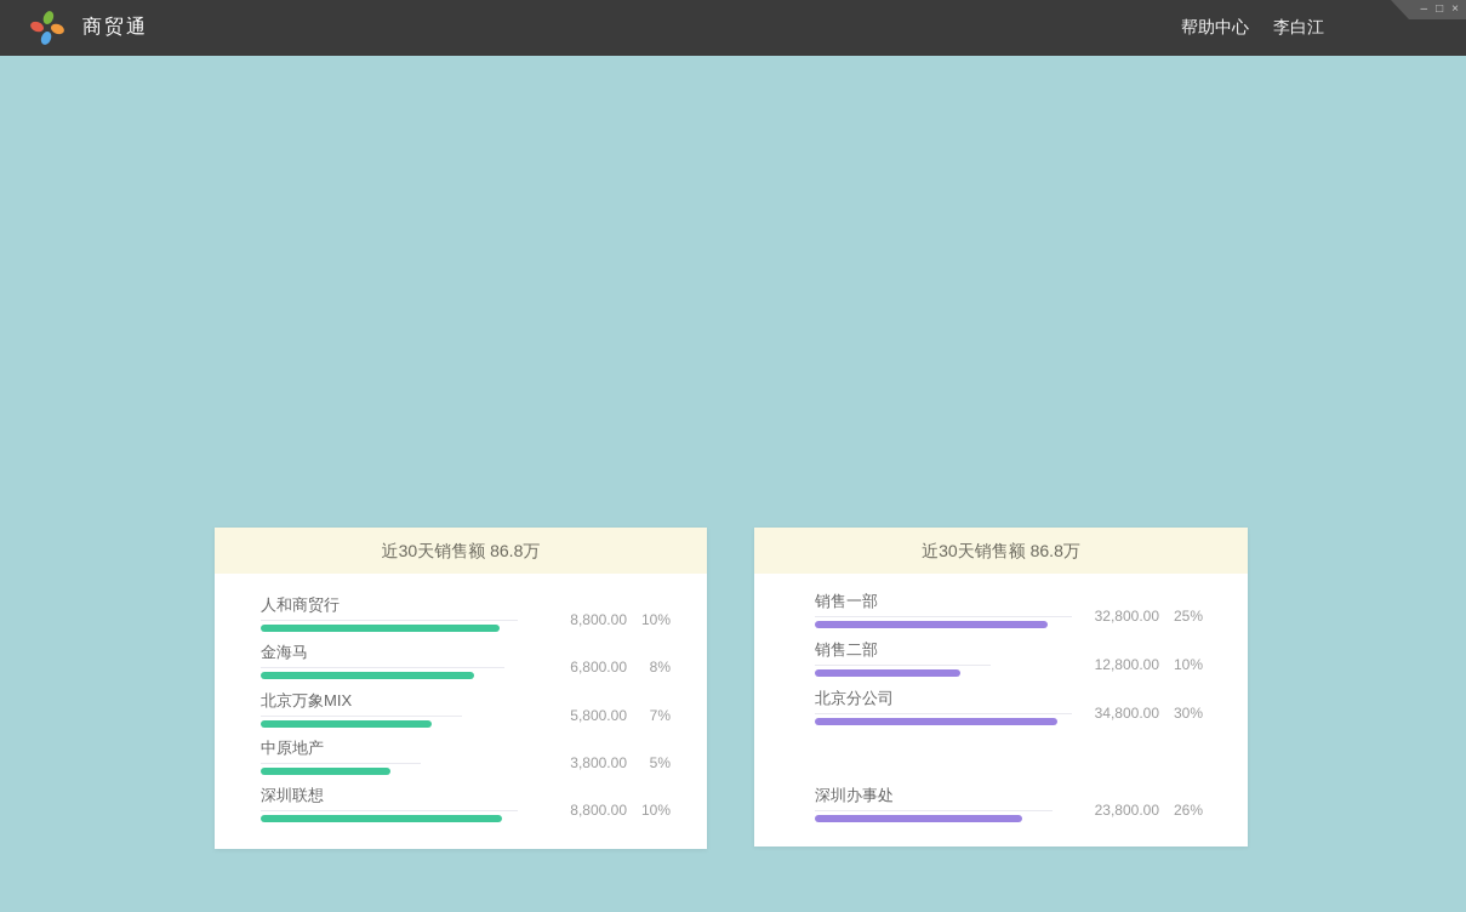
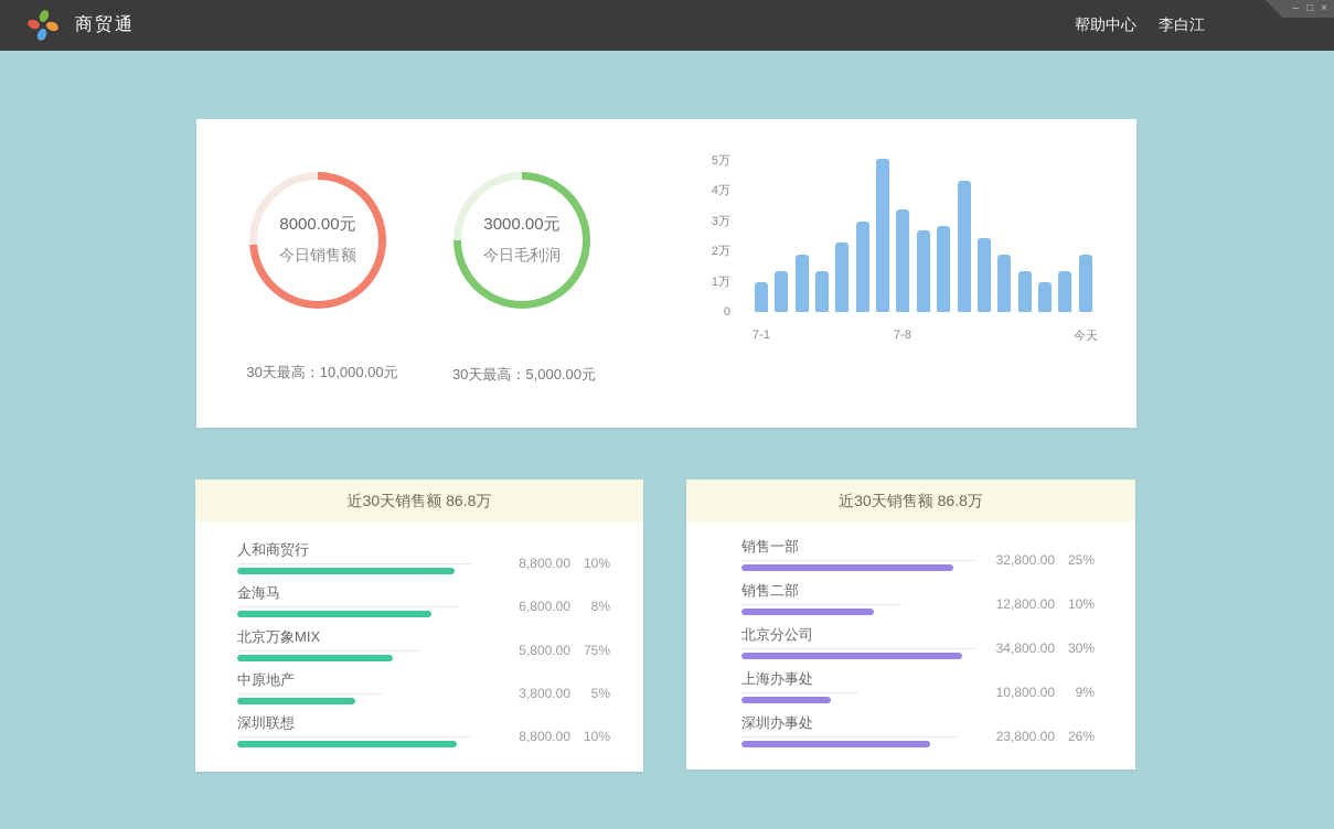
  商贸通
  帮助中心
  李白江
  –
  □
  ×
+ 8000.00元
+ 今日销售额
+ 30天最高：10,000.00元
+ 3000.00元
+ 今日毛利润
+ 30天最高：5,000.00元
+ 0
+ 1万
+ 2万
+ 3万
+ 4万
+ 5万
+ 7-1
+ 7-8
+ 今天
  近30天销售额 86.8万
  人和商贸行
  8,800.00
  10%
  金海马
  6,800.00
  8%
  北京万象MIX
  5,800.00
- 7%
+ 75%
  中原地产
  3,800.00
  5%
  深圳联想
  8,800.00
  10%
  近30天销售额 86.8万
  销售一部
  32,800.00
  25%
  销售二部
  12,800.00
  10%
  北京分公司
  34,800.00
  30%
+ 上海办事处
+ 10,800.00
+ 9%
  深圳办事处
  23,800.00
  26%
